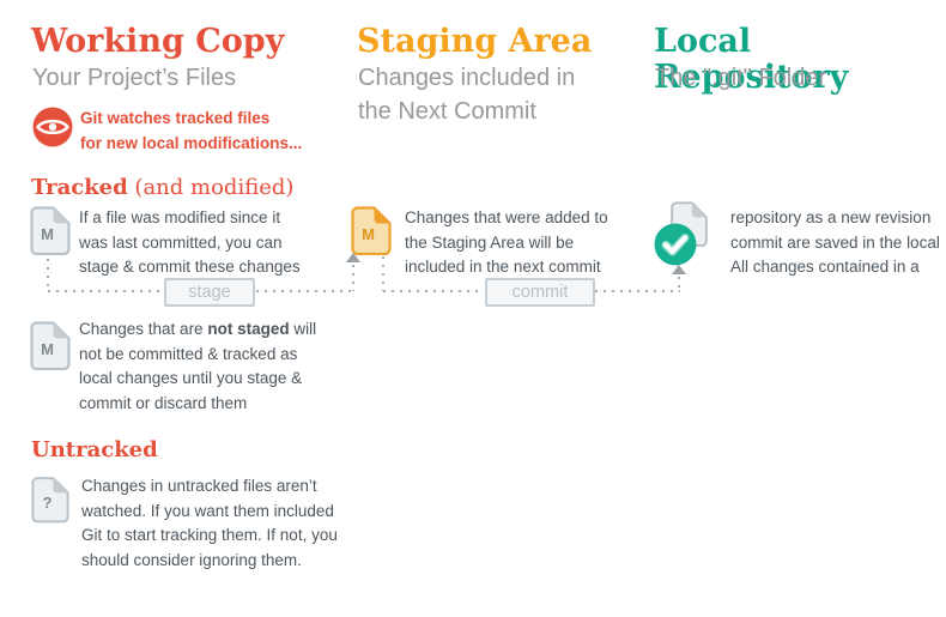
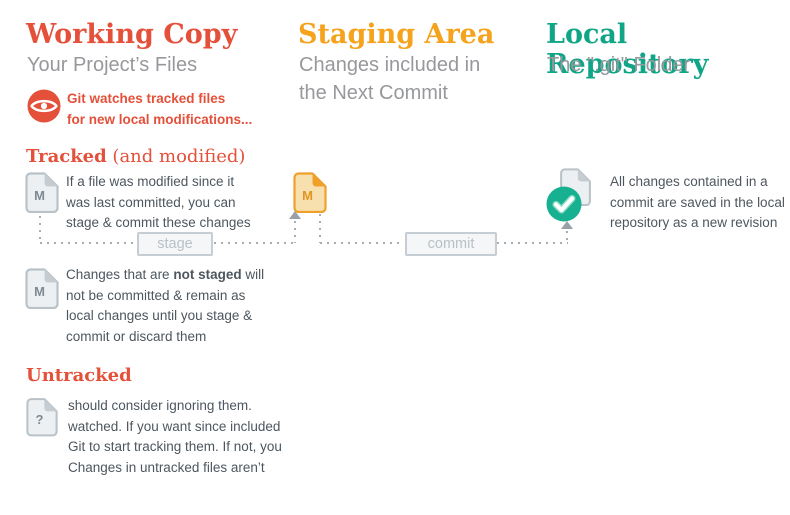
  Working Copy
  Your Project’s Files
  Staging Area
  Changes included in
  the Next Commit
  Local Repository
  The ".git" Folder
  Git watches tracked files
  for new local modifications...
  Tracked (and modified)
  M
  If a file was modified since it
  was last committed, you can
  stage & commit these changes
  M
- Changes that were added to
- the Staging Area will be
- included in the next commit
- repository as a new revision
+ All changes contained in a
  commit are saved in the local
- All changes contained in a
+ repository as a new revision
  stage
  commit
  M
  Changes that are not staged will
- not be committed & tracked as
+ not be committed & remain as
  local changes until you stage &
  commit or discard them
  Untracked
  ?
- Changes in untracked files aren’t
+ should consider ignoring them.
- watched. If you want them included
+ watched. If you want since included
  Git to start tracking them. If not, you
- should consider ignoring them.
+ Changes in untracked files aren’t
